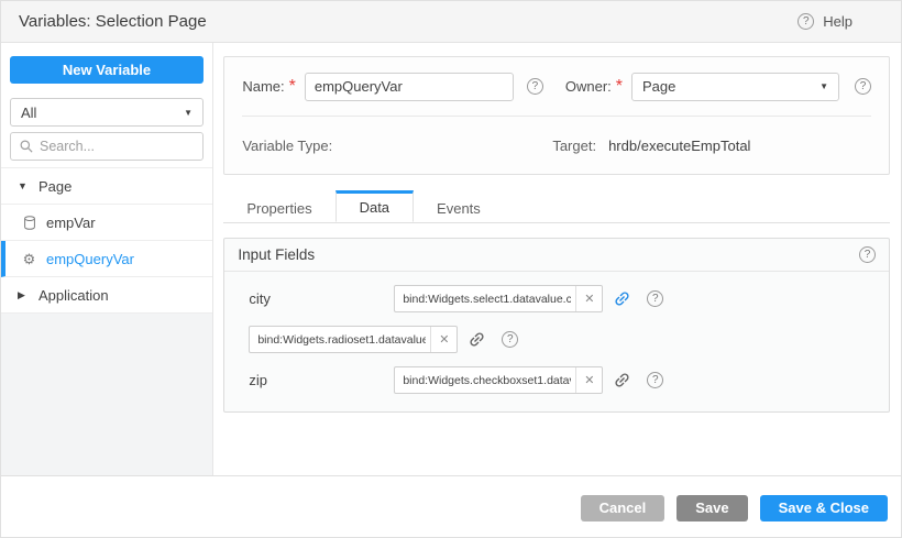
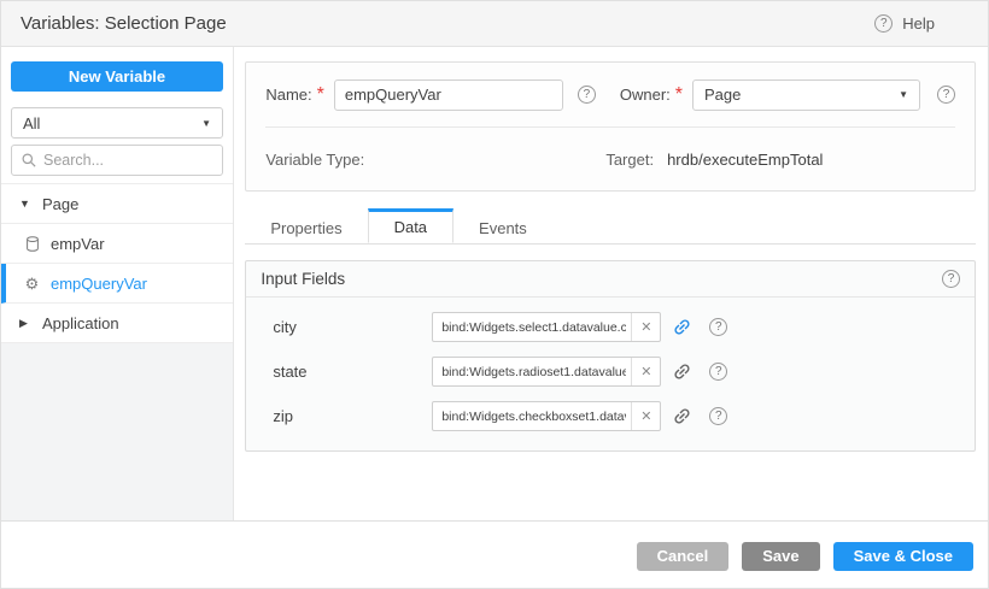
  Variables: Selection Page
  ?
  Help
  New Variable
  All
  ▼
  Search...
  ▼
  Page
  empVar
  ⚙
  empQueryVar
  ▶
  Application
  Name:
  *
  empQueryVar
  ?
  Owner:
  *
  Page
  ▼
  ?
  Variable Type:
  Target:
  hrdb/executeEmpTotal
  Properties
  Data
  Events
  Input Fields
  ?
  city
  bind:Widgets.select1.datavalue.c
  ✕
  ?
+ state
  bind:Widgets.radioset1.datavalue
  ✕
  ?
  zip
  bind:Widgets.checkboxset1.data
  ✕
  ?
  Cancel
  Save
  Save & Close
